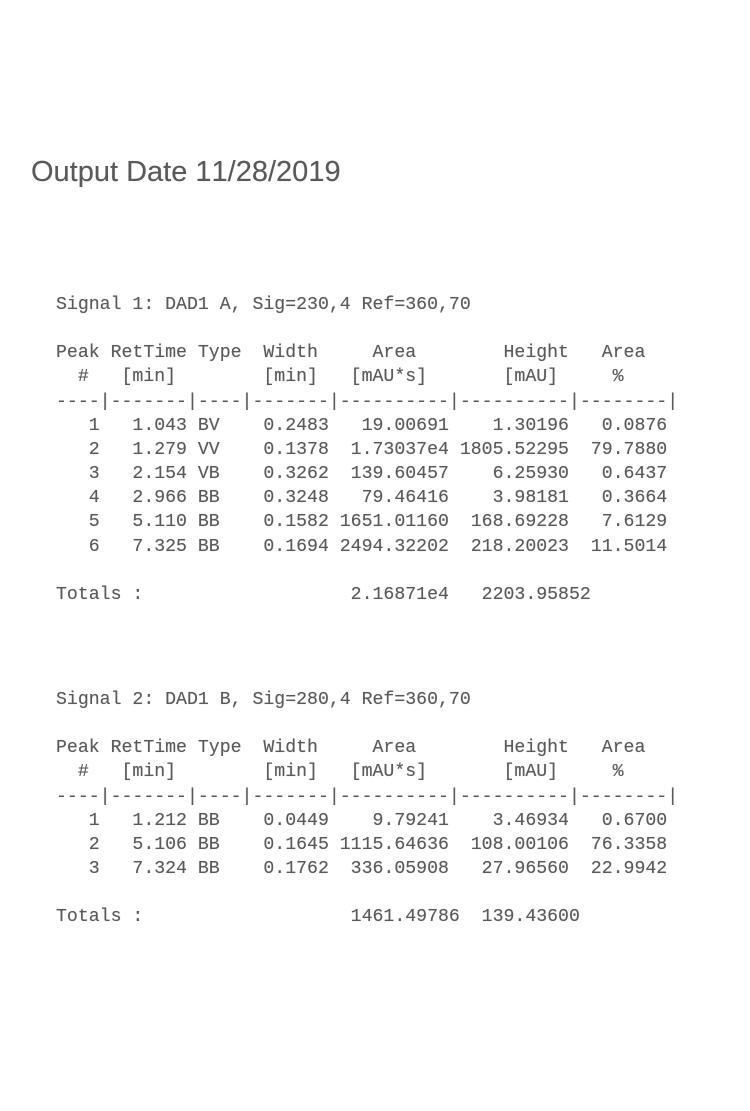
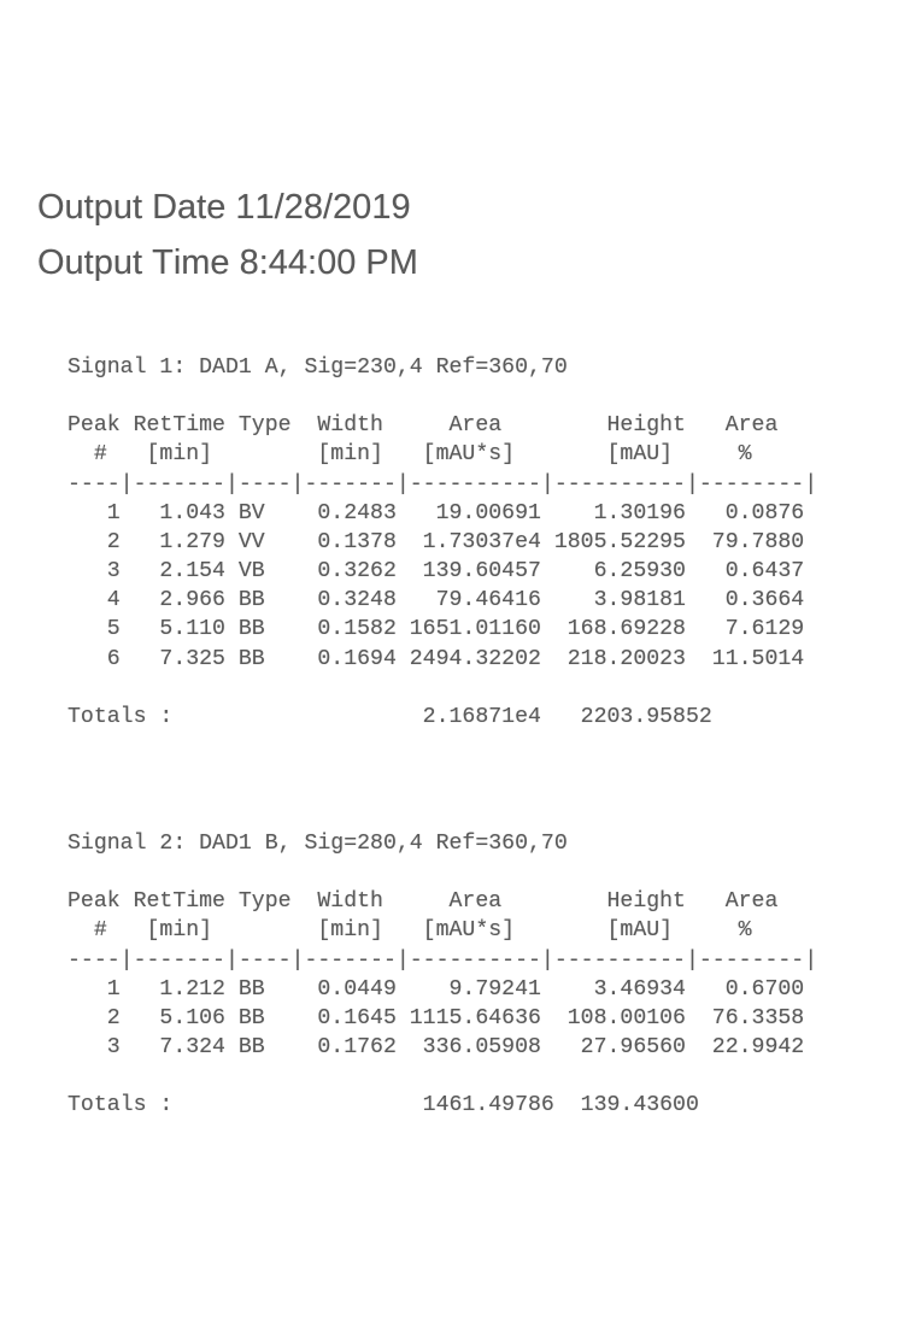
  Output Date 11/28/2019
+ Output Time 8:44:00 PM
  Signal 1: DAD1 A, Sig=230,4 Ref=360,70
  Peak RetTime Type Width Area Height Area
  # [min] [min] [mAU*s] [mAU] %
  ----|-------|----|-------|----------|----------|--------|
  1 1.043 BV 0.2483 19.00691 1.30196 0.0876
  2 1.279 VV 0.1378 1.73037e4 1805.52295 79.7880
  3 2.154 VB 0.3262 139.60457 6.25930 0.6437
  4 2.966 BB 0.3248 79.46416 3.98181 0.3664
  5 5.110 BB 0.1582 1651.01160 168.69228 7.6129
  6 7.325 BB 0.1694 2494.32202 218.20023 11.5014
  Totals : 2.16871e4 2203.95852
  Signal 2: DAD1 B, Sig=280,4 Ref=360,70
  Peak RetTime Type Width Area Height Area
  # [min] [min] [mAU*s] [mAU] %
  ----|-------|----|-------|----------|----------|--------|
  1 1.212 BB 0.0449 9.79241 3.46934 0.6700
  2 5.106 BB 0.1645 1115.64636 108.00106 76.3358
  3 7.324 BB 0.1762 336.05908 27.96560 22.9942
  Totals : 1461.49786 139.43600
